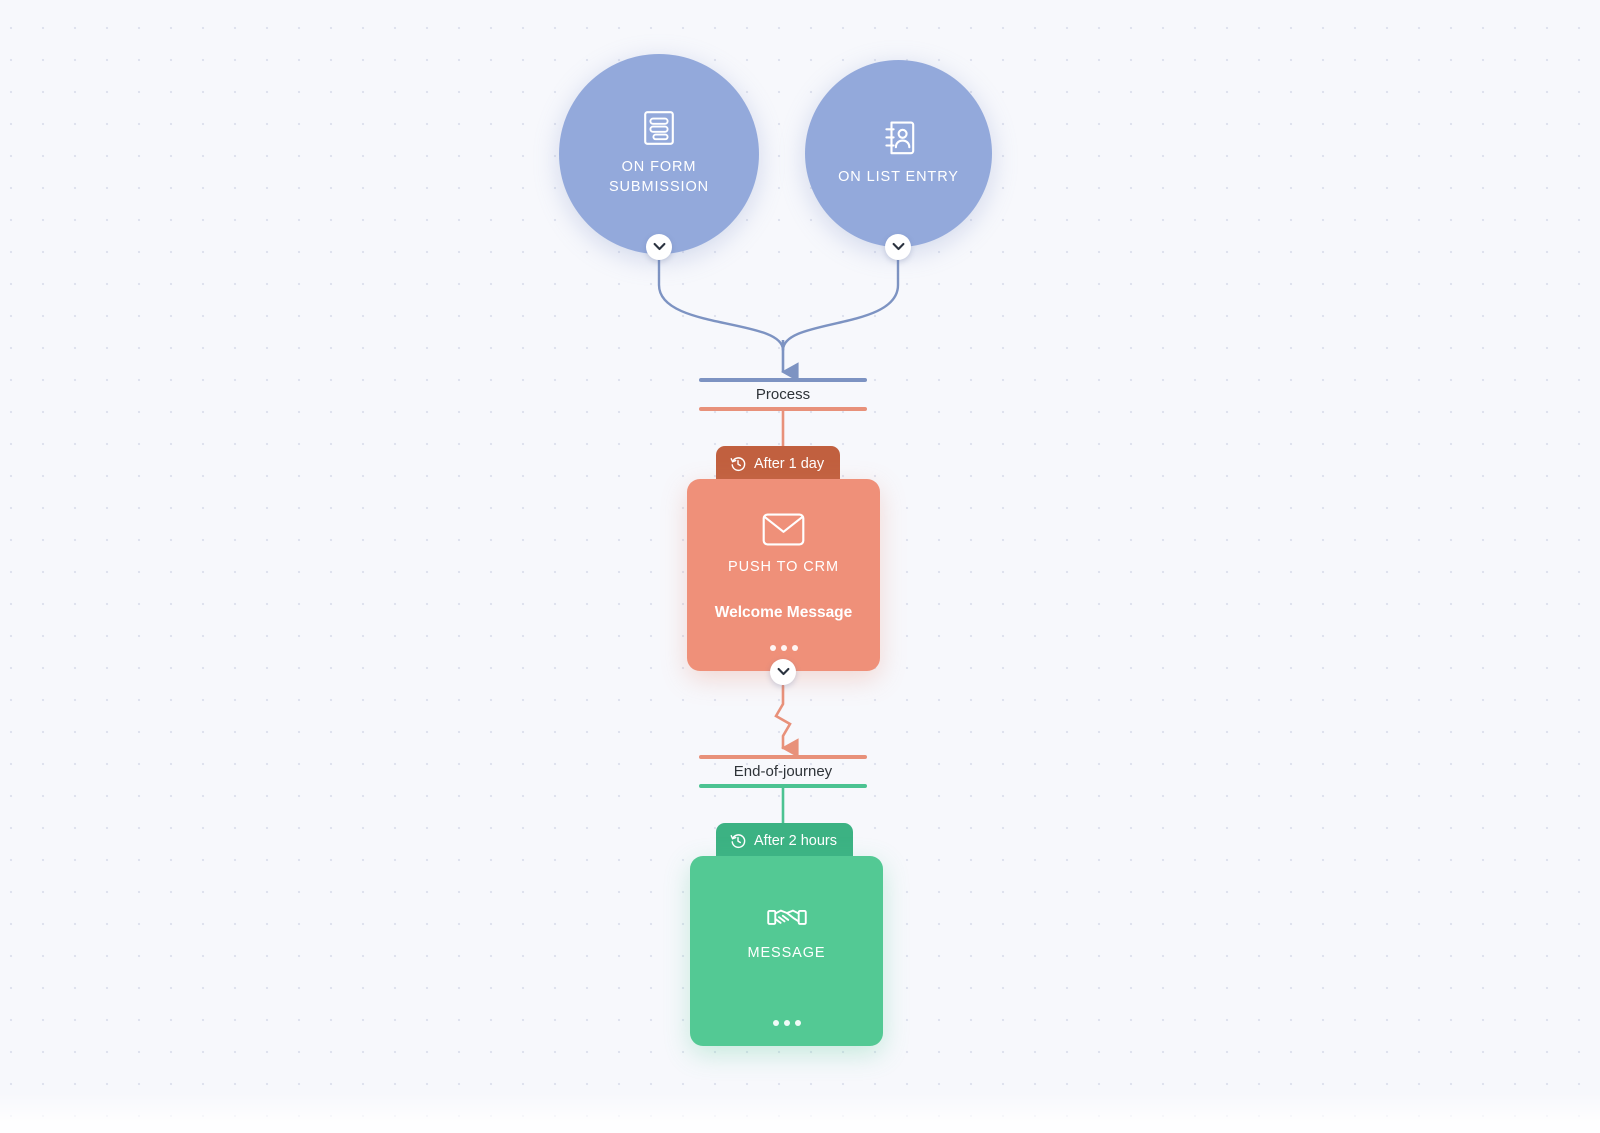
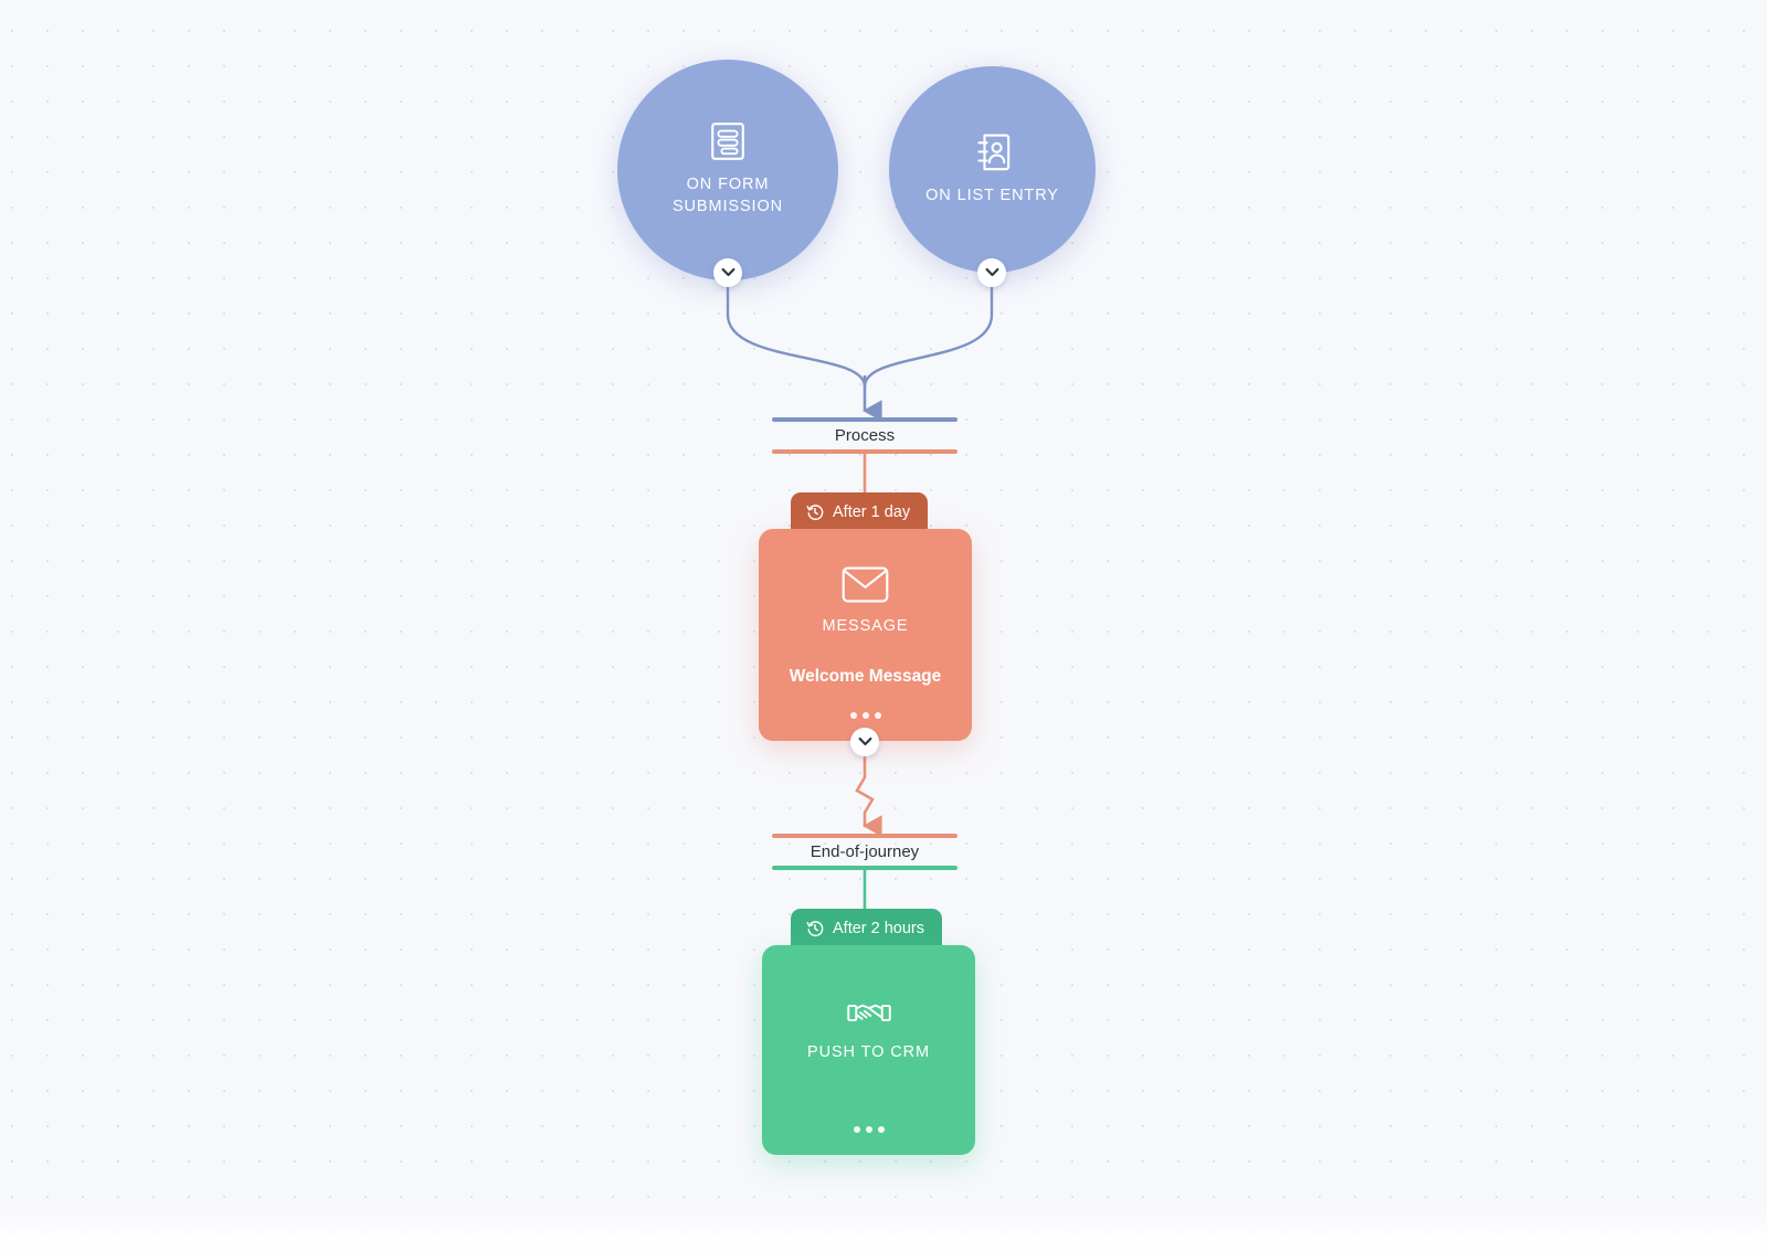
  ON FORM
  SUBMISSION
  ON LIST ENTRY
  Process
  After 1 day
- PUSH TO CRM
+ MESSAGE
  Welcome Message
  End-of-journey
  After 2 hours
- MESSAGE
+ PUSH TO CRM
